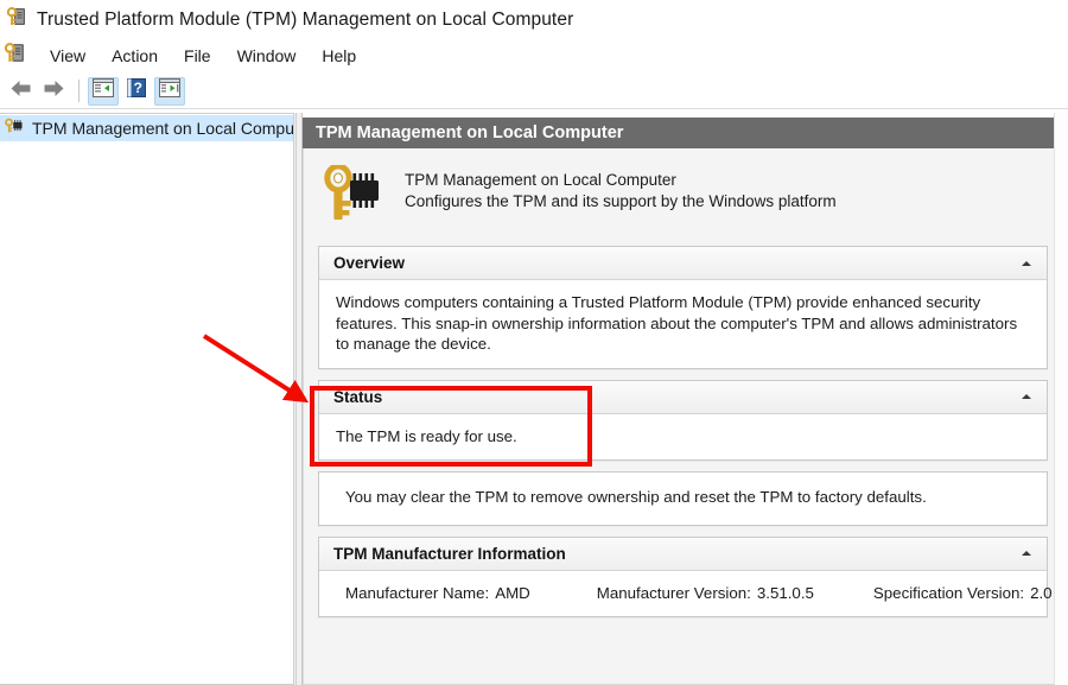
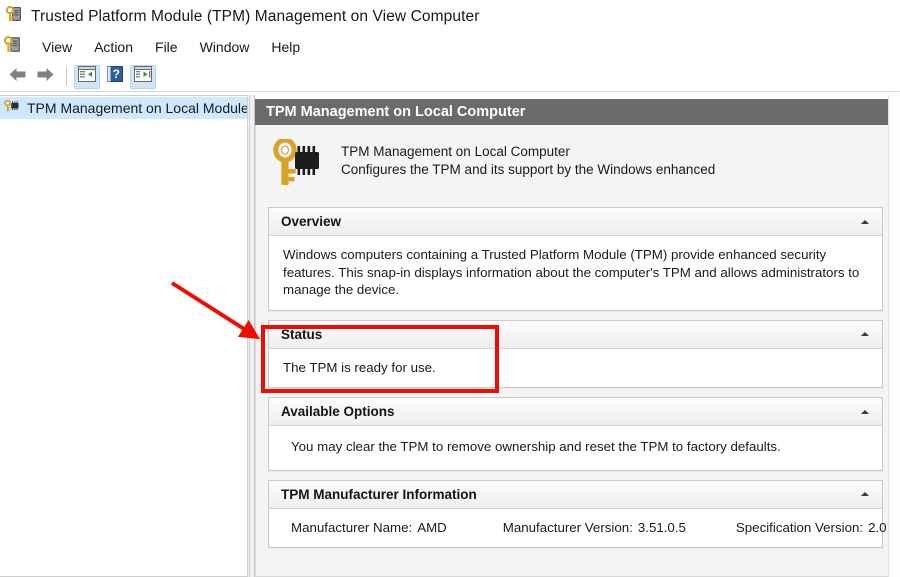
- Trusted Platform Module (TPM) Management on Local Computer
+ Trusted Platform Module (TPM) Management on View Computer
  View
  Action
  File
  Window
  Help
  ?
- TPM Management on Local Compu
+ TPM Management on Local Module
  TPM Management on Local Computer
  TPM Management on Local Computer
- Configures the TPM and its support by the Windows platform
+ Configures the TPM and its support by the Windows enhanced
  Overview
- Windows computers containing a Trusted Platform Module (TPM) provide enhanced security features. This snap-in ownership information about the computer's TPM and allows administrators to manage the device.
+ Windows computers containing a Trusted Platform Module (TPM) provide enhanced security features. This snap-in displays information about the computer's TPM and allows administrators to manage the device.
  Status
  The TPM is ready for use.
+ Available Options
  You may clear the TPM to remove ownership and reset the TPM to factory defaults.
  TPM Manufacturer Information
  Manufacturer Name: AMD
  Manufacturer Version: 3.51.0.5
  Specification Version: 2.0
